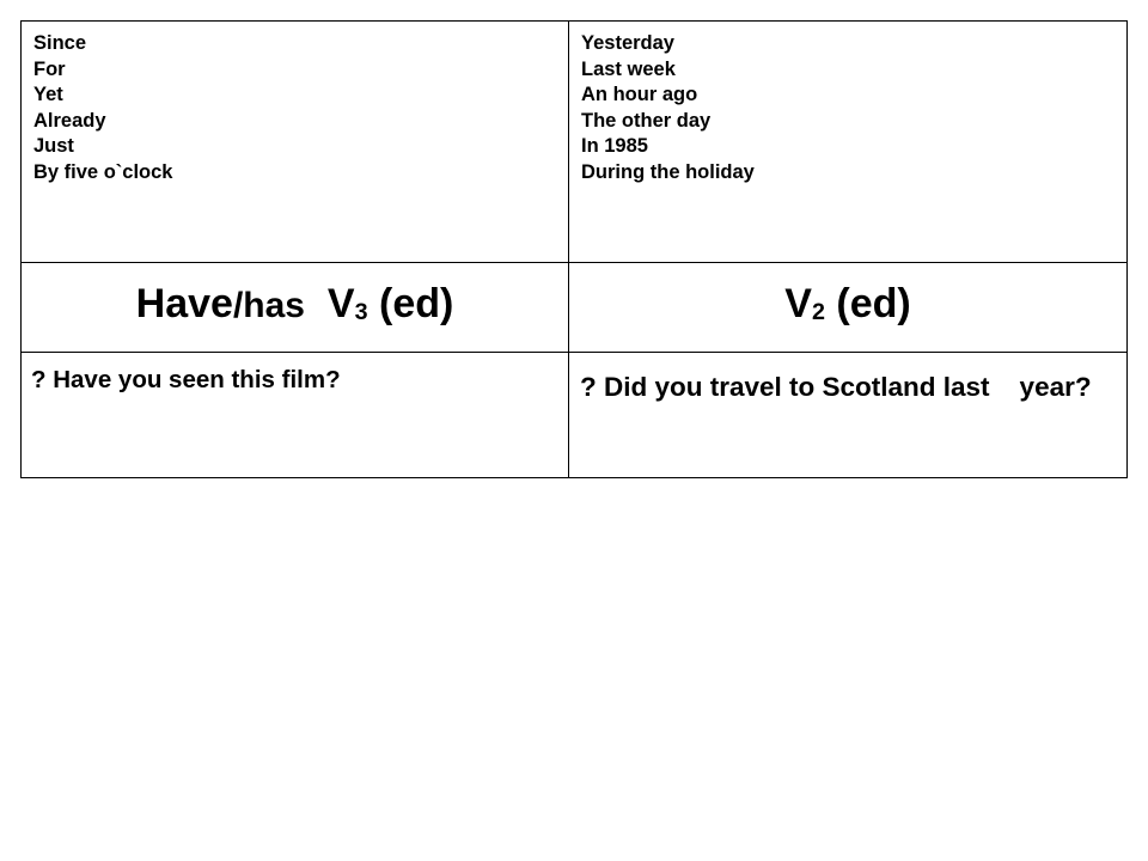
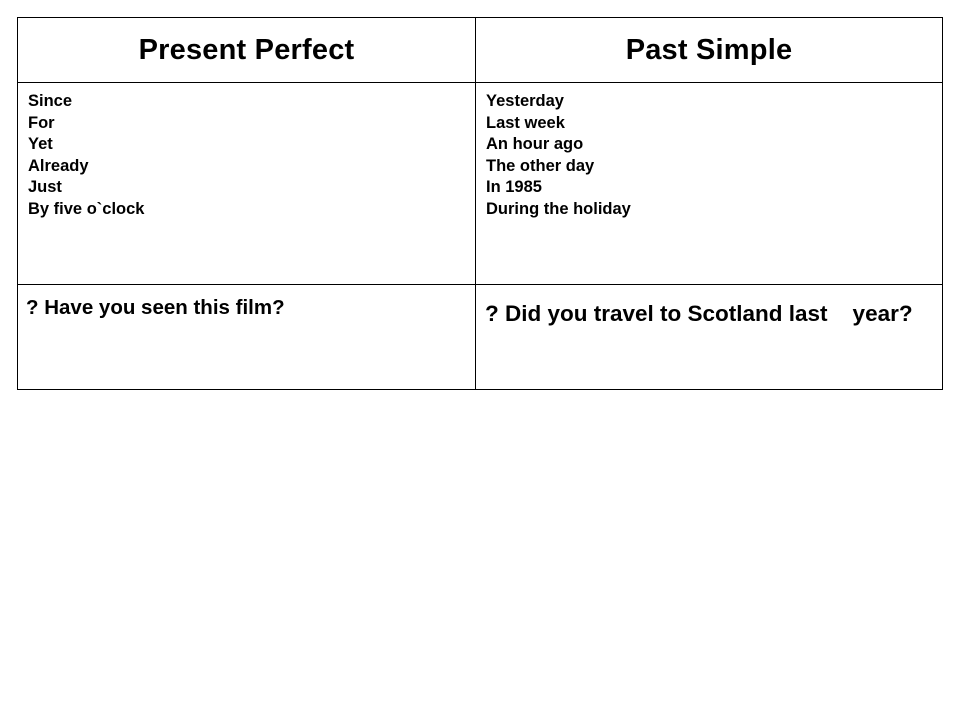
+ Present Perfect	Past Simple
  Since For Yet Already Just By five o`clock	Yesterday Last week An hour ago The other day In 1985 During the holiday
- Have/has V3 (ed)	V2 (ed)
  ? Have you seen this film?	? Did you travel to Scotland last year?
